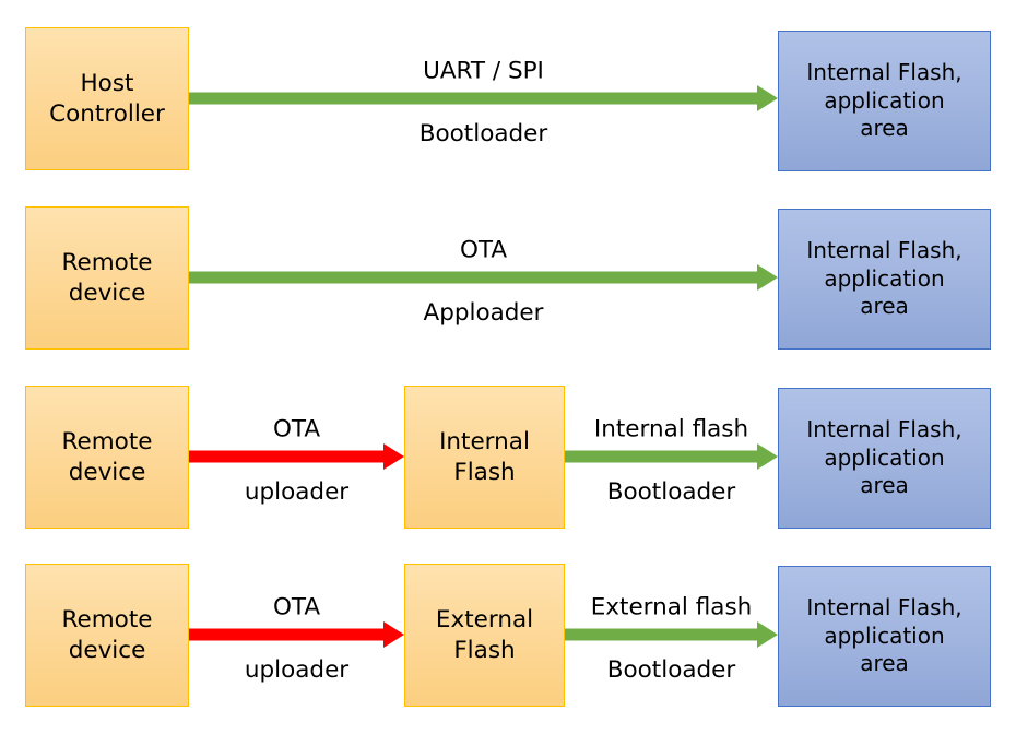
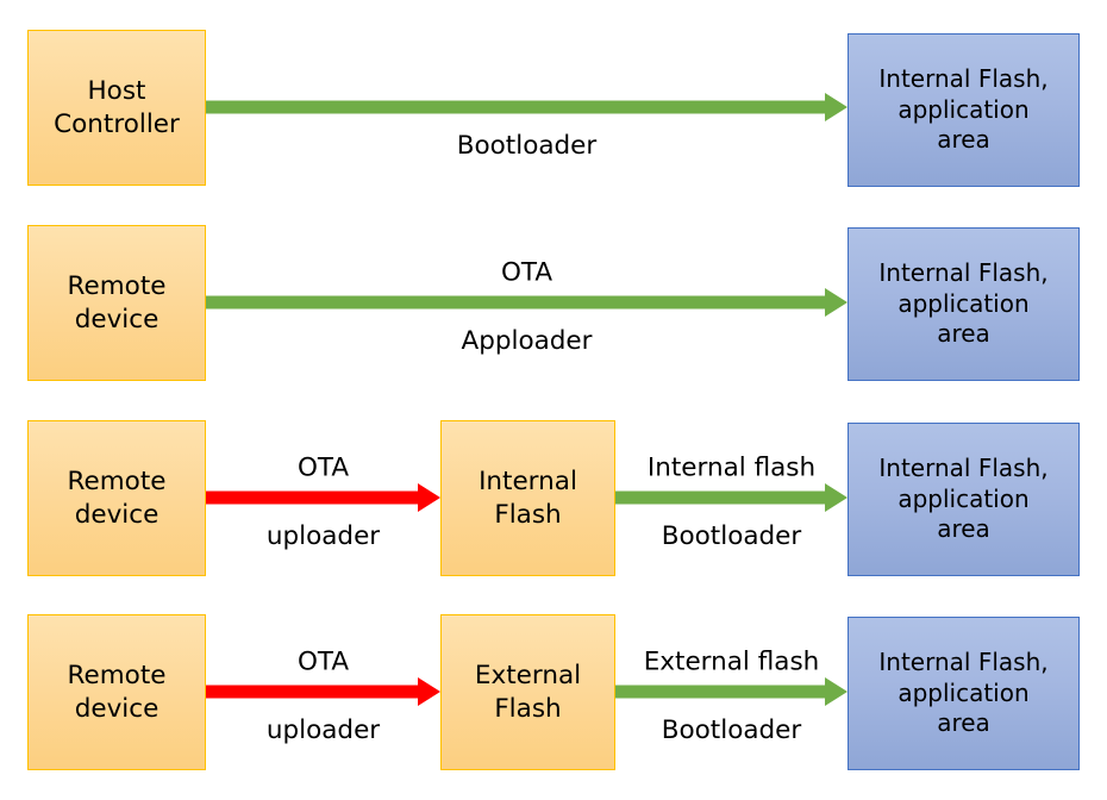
  Host
  Controller
- UART / SPI
  Bootloader
  Internal Flash,
  application
  area
  Remote
  device
  OTA
  Apploader
  Internal Flash,
  application
  area
  Remote
  device
  OTA
  uploader
  Internal
  Flash
  Internal flash
  Bootloader
  Internal Flash,
  application
  area
  Remote
  device
  OTA
  uploader
  External
  Flash
  External flash
  Bootloader
  Internal Flash,
  application
  area
